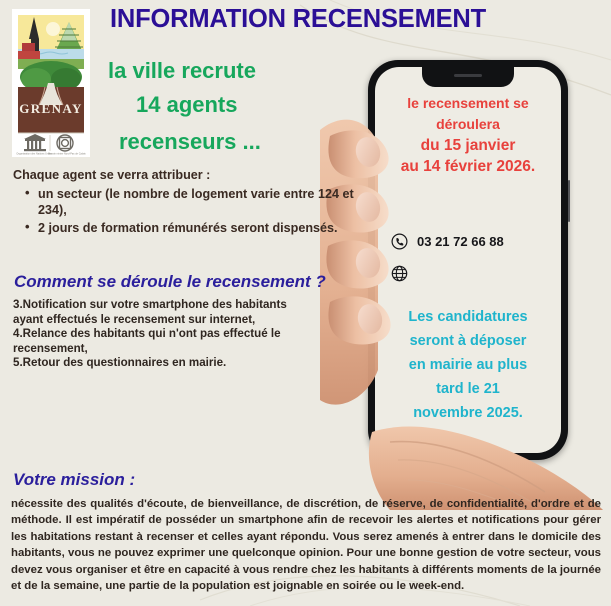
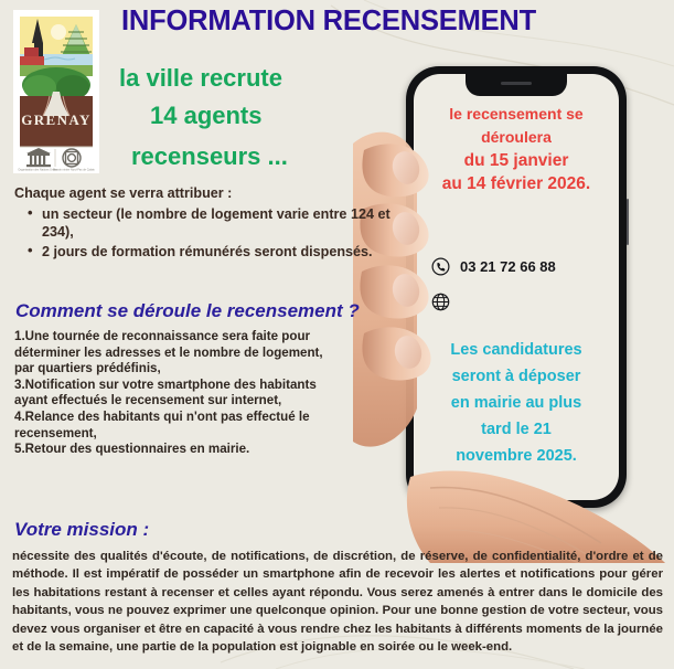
  GRENAY
  INFORMATION RECENSEMENT
  la ville recrute
  14 agents
  recenseurs ...
  Chaque agent se verra attribuer :
  un secteur (le nombre de logement varie entre 124 et 234),
  2 jours de formation rémunérés seront dispensés.
  Comment se déroule le recensement ?
+ 1.Une tournée de reconnaissance sera faite pour déterminer les adresses et le nombre de logement, par quartiers prédéfinis,
  3.Notification sur votre smartphone des habitants ayant effectués le recensement sur internet,
  4.Relance des habitants qui n'ont pas effectué le recensement,
  5.Retour des questionnaires en mairie.
  le recensement se
  déroulera
  du 15 janvier
  au 14 février 2026.
  03 21 72 66 88
  Les candidatures
  seront à déposer
  en mairie au plus
  tard le 21
  novembre 2025.
  Votre mission :
- nécessite des qualités d'écoute, de bienveillance, de discrétion, de réserve, de confidentialité, d'ordre et de méthode. Il est impératif de posséder un smartphone afin de recevoir les alertes et notifications pour gérer les habitations restant à recenser et celles ayant répondu. Vous serez amenés à entrer dans le domicile des habitants, vous ne pouvez exprimer une quelconque opinion. Pour une bonne gestion de votre secteur, vous devez vous organiser et être en capacité à vous rendre chez les habitants à différents moments de la journée et de la semaine, une partie de la population est joignable en soirée ou le week-end.
+ nécessite des qualités d'écoute, de notifications, de discrétion, de réserve, de confidentialité, d'ordre et de méthode. Il est impératif de posséder un smartphone afin de recevoir les alertes et notifications pour gérer les habitations restant à recenser et celles ayant répondu. Vous serez amenés à entrer dans le domicile des habitants, vous ne pouvez exprimer une quelconque opinion. Pour une bonne gestion de votre secteur, vous devez vous organiser et être en capacité à vous rendre chez les habitants à différents moments de la journée et de la semaine, une partie de la population est joignable en soirée ou le week-end.
